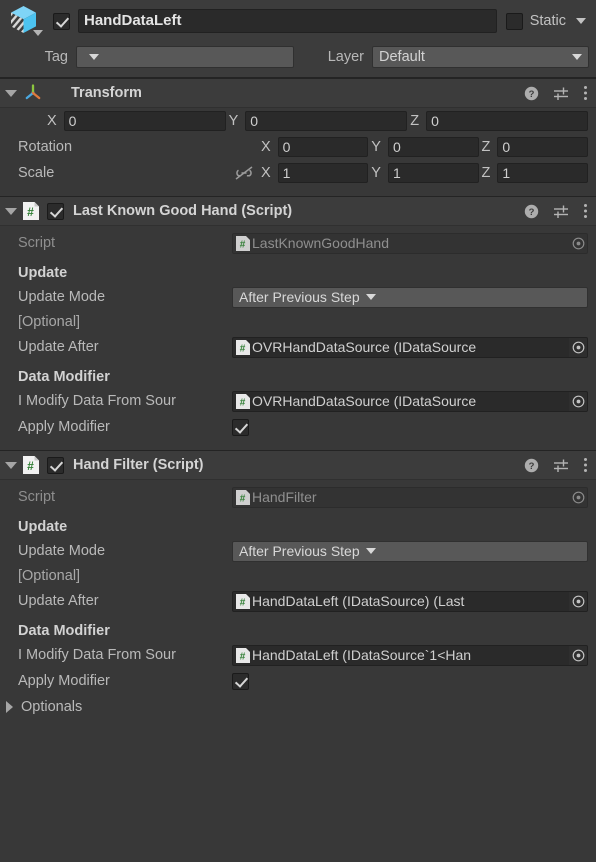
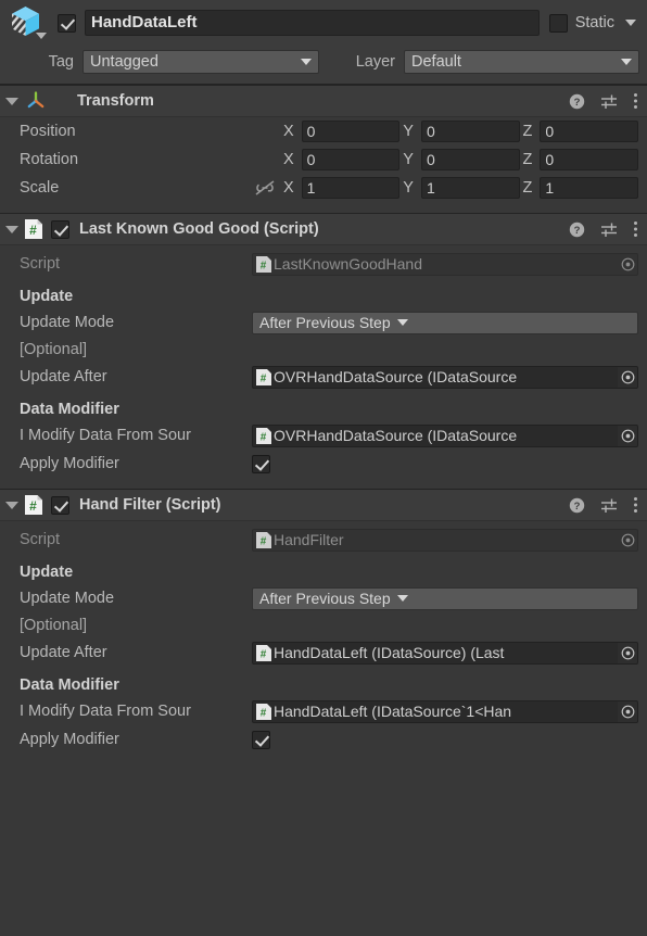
  HandDataLeft
  Static
  Tag
+ Untagged
  Layer
  Default
  Transform
  ?
+ Position
  X
  0
  Y
  0
  Z
  0
  Rotation
  X
  0
  Y
  0
  Z
  0
  Scale
  X
  1
  Y
  1
  Z
  1
  #
- Last Known Good Hand (Script)
+ Last Known Good Good (Script)
  ?
  Script
  #
  LastKnownGoodHand
  Update
  Update Mode
  After Previous Step
  [Optional]
  Update After
  #
  OVRHandDataSource (IDataSource
  Data Modifier
  I Modify Data From Sour
  #
  OVRHandDataSource (IDataSource
  Apply Modifier
  #
  Hand Filter (Script)
  ?
  Script
  #
  HandFilter
  Update
  Update Mode
  After Previous Step
  [Optional]
  Update After
  #
  HandDataLeft (IDataSource) (Last
  Data Modifier
  I Modify Data From Sour
  #
  HandDataLeft (IDataSource`1<Han
  Apply Modifier
- Optionals
